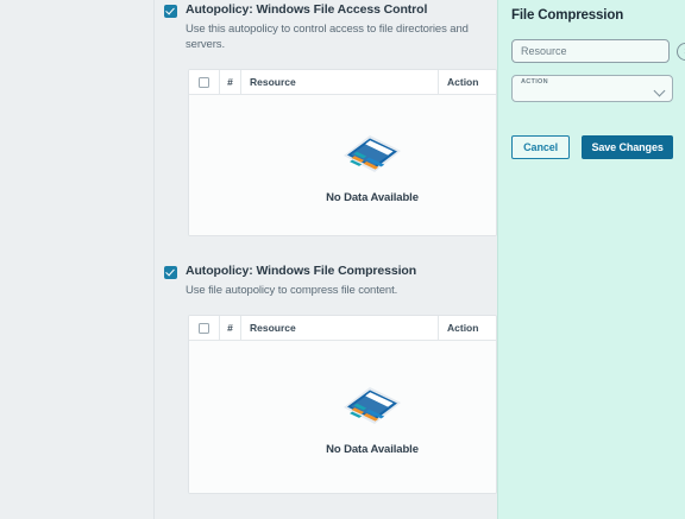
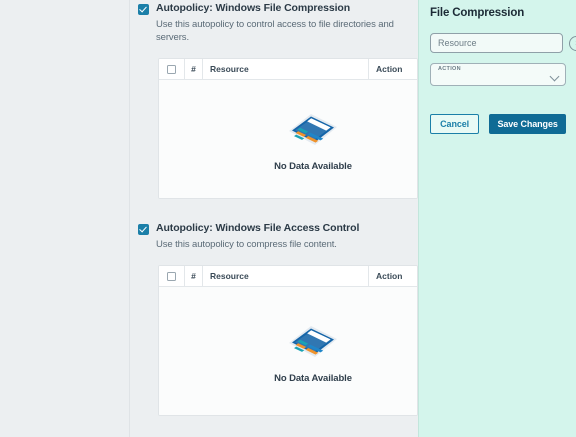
- Autopolicy: Windows File Access Control
+ Autopolicy: Windows File Compression
  Use this autopolicy to control access to file directories and servers.
  #
  Resource
  Action
  No Data Available
- Autopolicy: Windows File Compression
+ Autopolicy: Windows File Access Control
- Use file autopolicy to compress file content.
+ Use this autopolicy to compress file content.
  #
  Resource
  Action
  No Data Available
  File Compression
  Resource
  Cancel
  Save Changes
